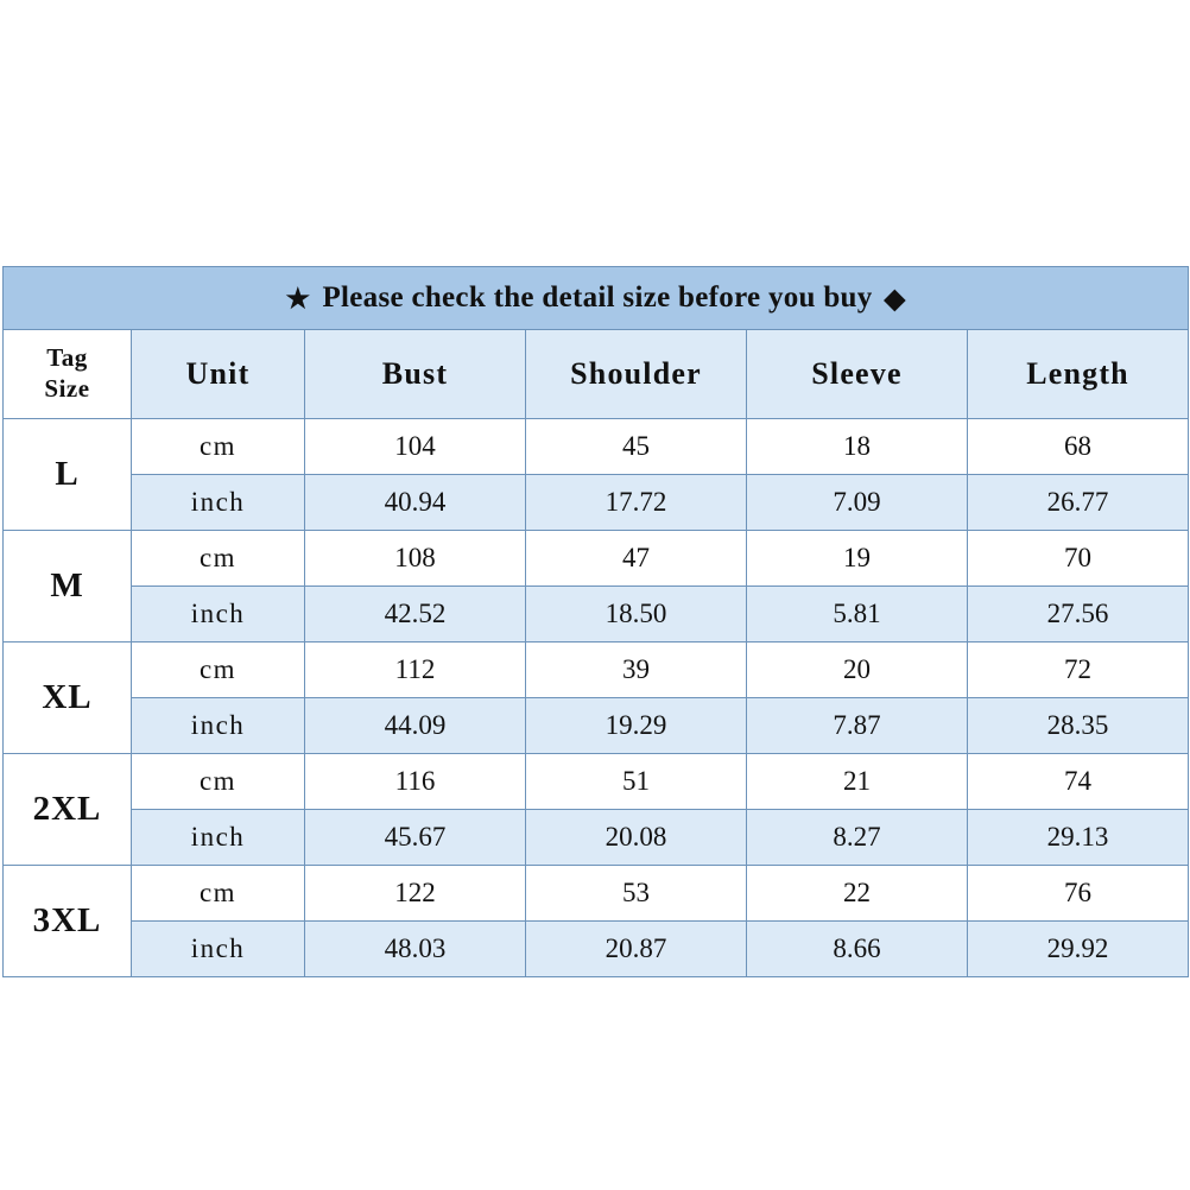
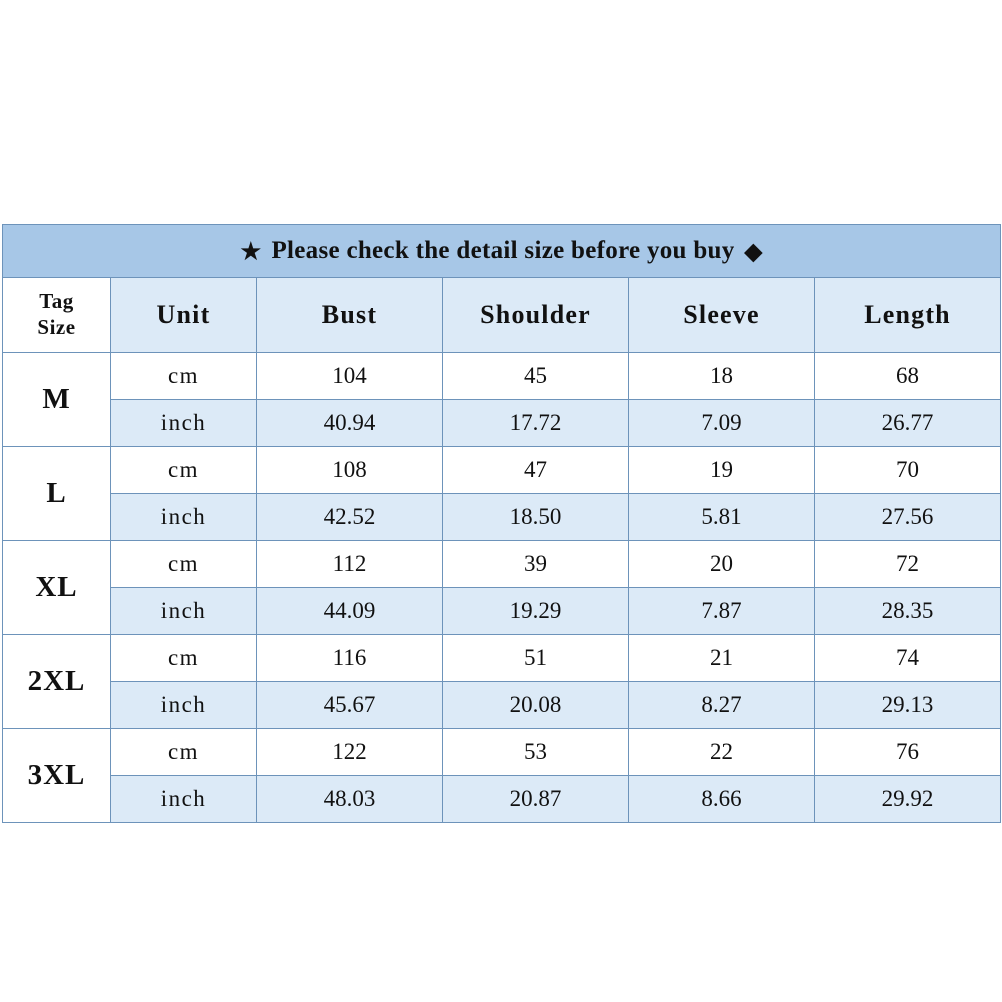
  ★ Please check the detail size before you buy ◆
  Tag Size	Unit	Bust	Shoulder	Sleeve	Length
- L	cm	104	45	18	68
+ M	cm	104	45	18	68
  inch	40.94	17.72	7.09	26.77
- M	cm	108	47	19	70
+ L	cm	108	47	19	70
  inch	42.52	18.50	5.81	27.56
  XL	cm	112	39	20	72
  inch	44.09	19.29	7.87	28.35
  2XL	cm	116	51	21	74
  inch	45.67	20.08	8.27	29.13
  3XL	cm	122	53	22	76
  inch	48.03	20.87	8.66	29.92
